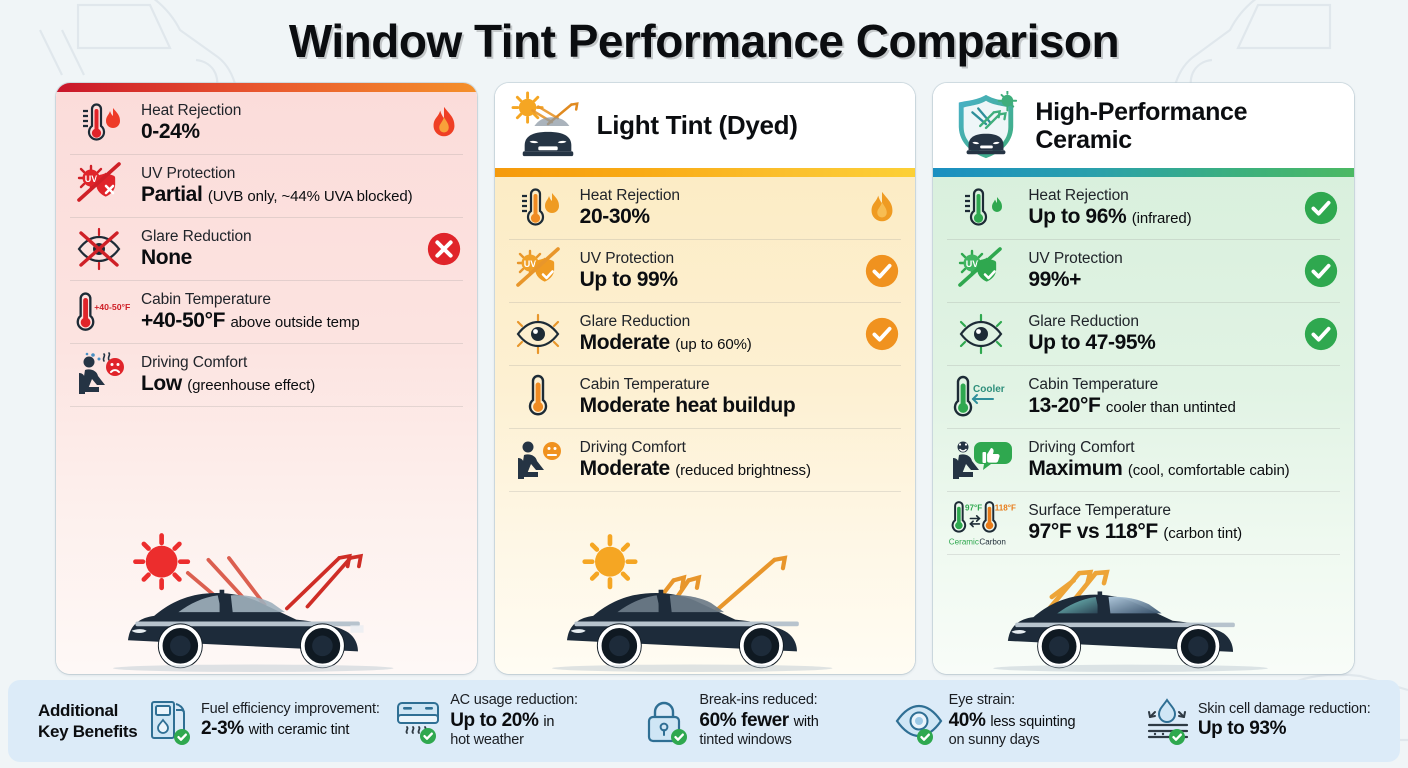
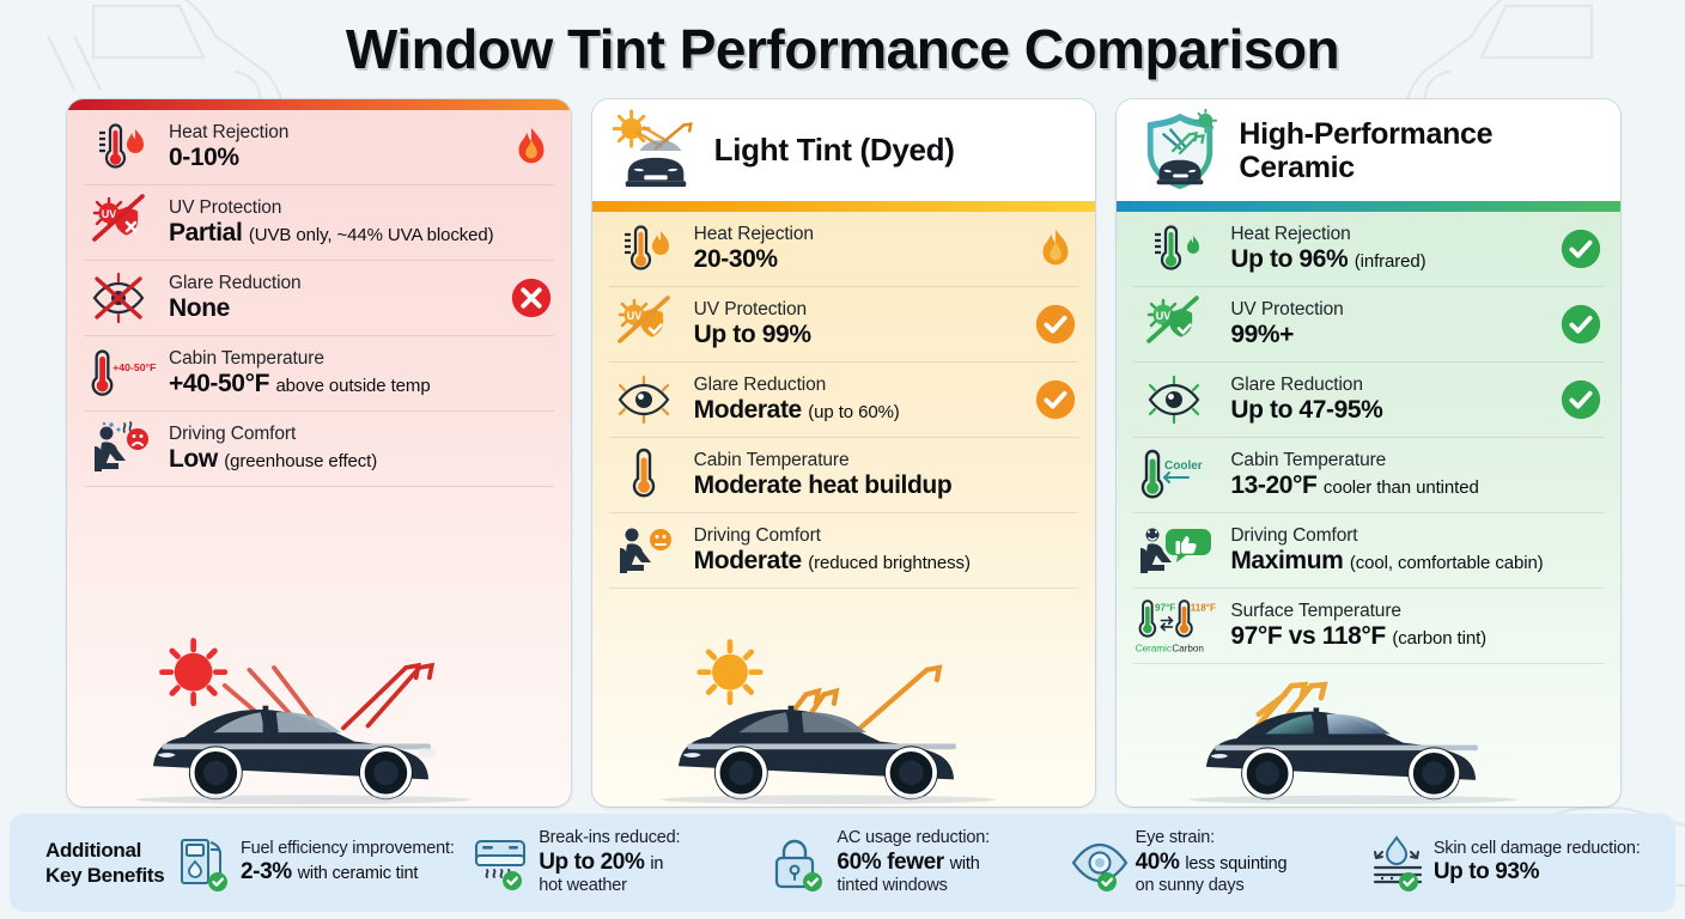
  Window Tint Performance Comparison
  Heat Rejection
- 0-24%
+ 0-10%
  UV
  UV Protection
  Partial (UVB only, ~44% UVA blocked)
  Glare Reduction
  None
  +40-50°F
  Cabin Temperature
  +40-50°F above outside temp
  Driving Comfort
  Low (greenhouse effect)
  Light Tint (Dyed)
  Heat Rejection
  20-30%
  UV
  UV Protection
  Up to 99%
  Glare Reduction
  Moderate (up to 60%)
  Cabin Temperature
  Moderate heat buildup
  Driving Comfort
  Moderate (reduced brightness)
  High-Performance Ceramic
  Heat Rejection
  Up to 96% (infrared)
  UV
  UV Protection
  99%+
  Glare Reduction
  Up to 47-95%
  Cooler
  Cabin Temperature
  13-20°F cooler than untinted
  Driving Comfort
  Maximum (cool, comfortable cabin)
  97°F
  Ceramic
  118°F
  Carbon
  Surface Temperature
  97°F vs 118°F (carbon tint)
  Additional
  Key Benefits
  Fuel efficiency improvement:
  2-3% with ceramic tint
- AC usage reduction:
+ Break-ins reduced:
  Up to 20% in
  hot weather
- Break-ins reduced:
+ AC usage reduction:
  60% fewer with
  tinted windows
  Eye strain:
  40% less squinting
  on sunny days
  Skin cell damage reduction:
  Up to 93%
